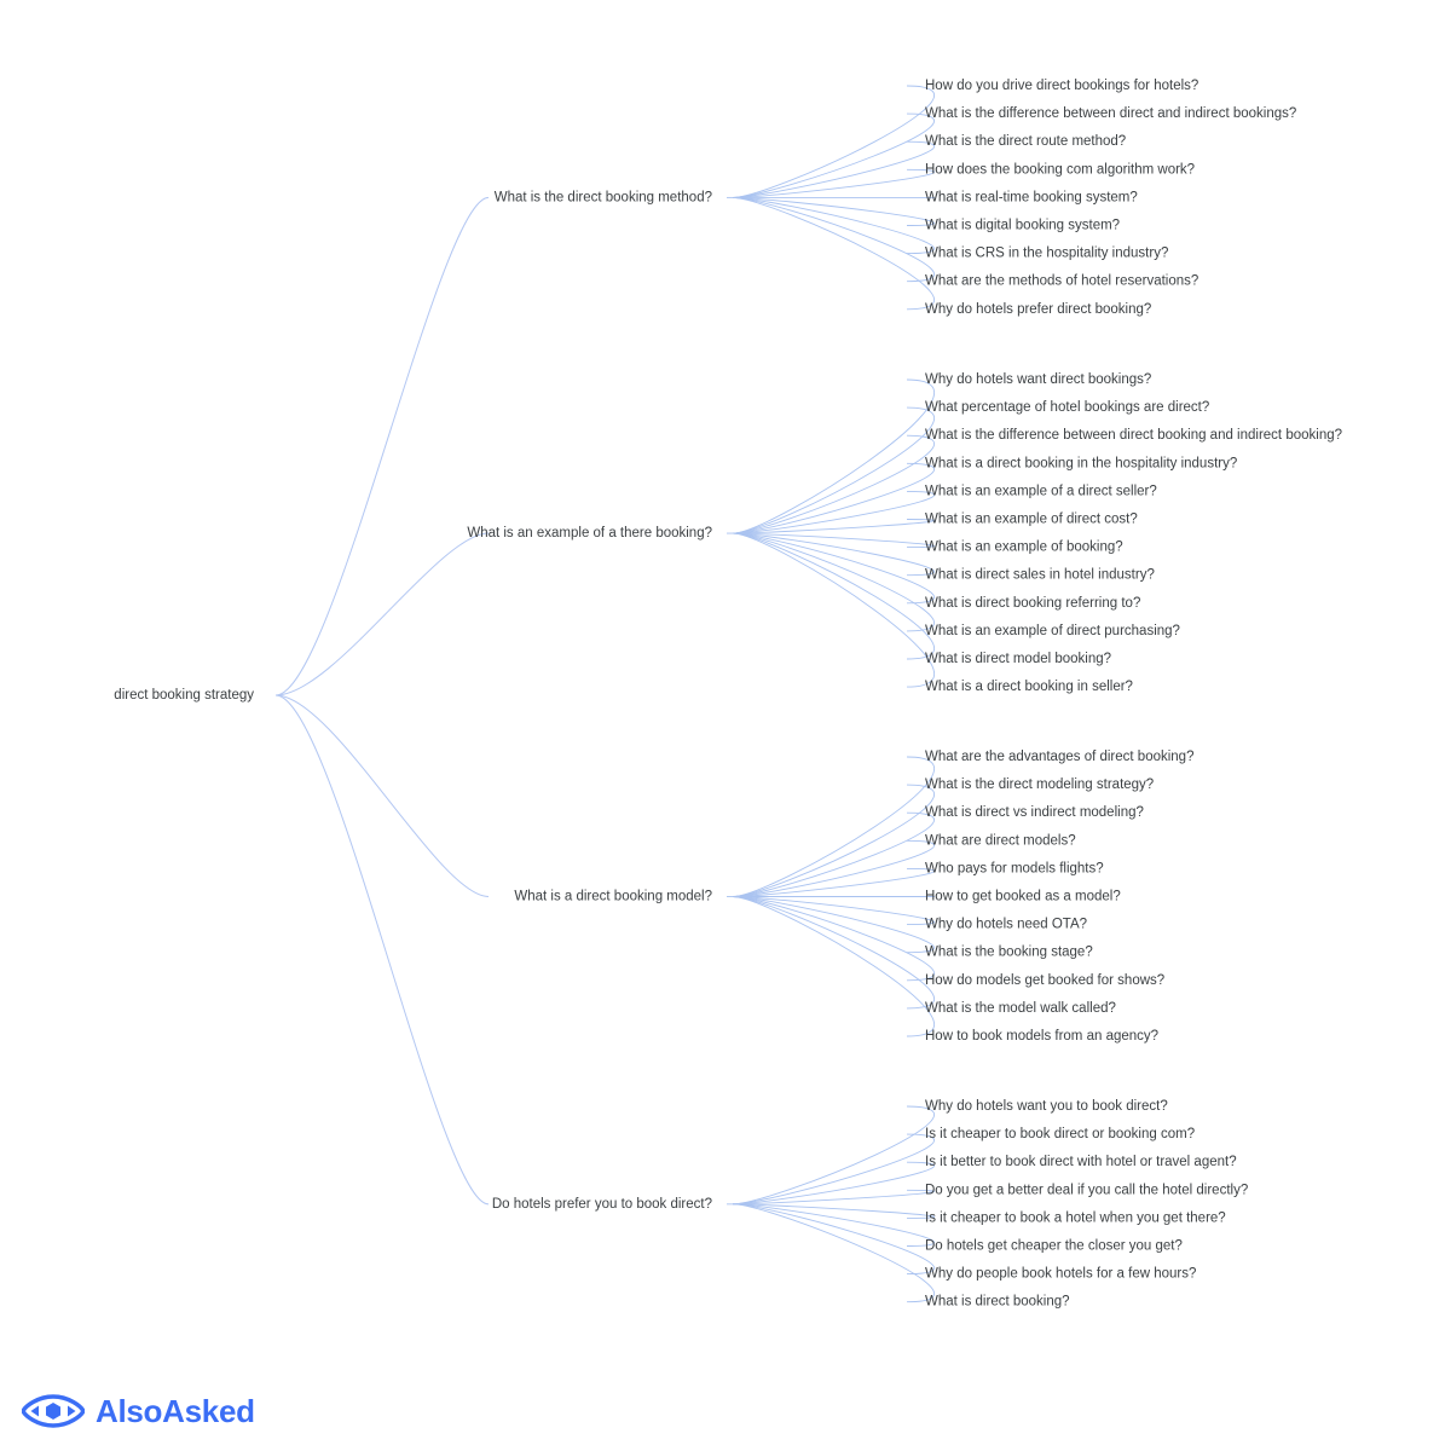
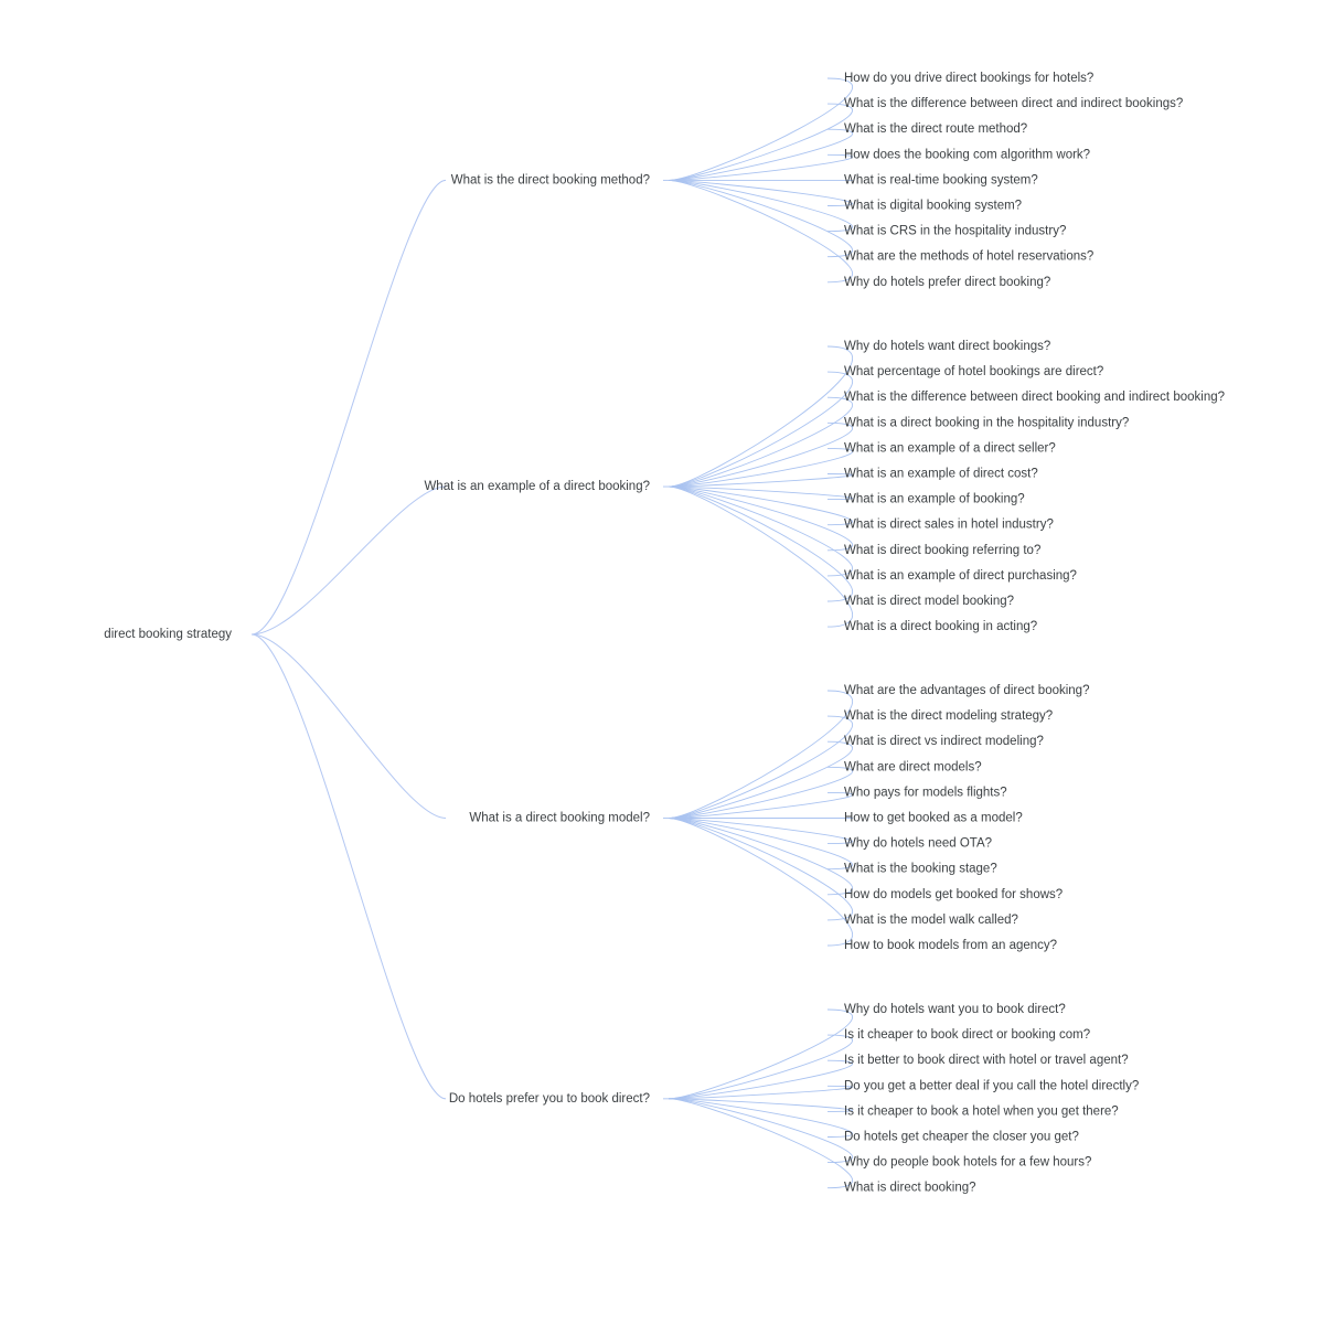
  direct booking strategy
  What is the direct booking method?
  How do you drive direct bookings for hotels?
  What is the difference between direct and indirect bookings?
  What is the direct route method?
  How does the booking com algorithm work?
  What is real-time booking system?
  What is digital booking system?
  What is CRS in the hospitality industry?
  What are the methods of hotel reservations?
  Why do hotels prefer direct booking?
- What is an example of a there booking?
+ What is an example of a direct booking?
  Why do hotels want direct bookings?
  What percentage of hotel bookings are direct?
  What is the difference between direct booking and indirect booking?
  What is a direct booking in the hospitality industry?
  What is an example of a direct seller?
  What is an example of direct cost?
  What is an example of booking?
  What is direct sales in hotel industry?
  What is direct booking referring to?
  What is an example of direct purchasing?
  What is direct model booking?
- What is a direct booking in seller?
+ What is a direct booking in acting?
  What is a direct booking model?
  What are the advantages of direct booking?
  What is the direct modeling strategy?
  What is direct vs indirect modeling?
  What are direct models?
  Who pays for models flights?
  How to get booked as a model?
  Why do hotels need OTA?
  What is the booking stage?
  How do models get booked for shows?
  What is the model walk called?
  How to book models from an agency?
  Do hotels prefer you to book direct?
  Why do hotels want you to book direct?
  Is it cheaper to book direct or booking com?
  Is it better to book direct with hotel or travel agent?
  Do you get a better deal if you call the hotel directly?
  Is it cheaper to book a hotel when you get there?
  Do hotels get cheaper the closer you get?
  Why do people book hotels for a few hours?
  What is direct booking?
- AlsoAsked
